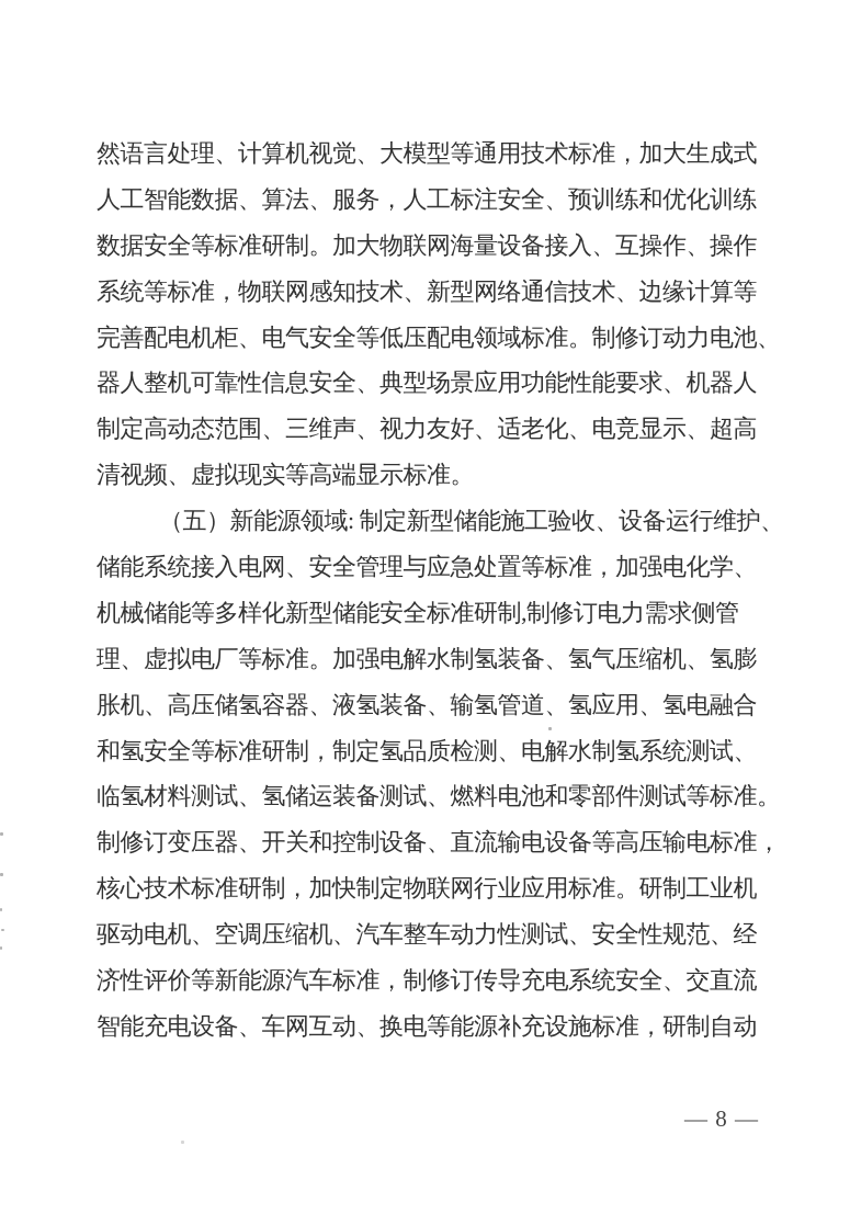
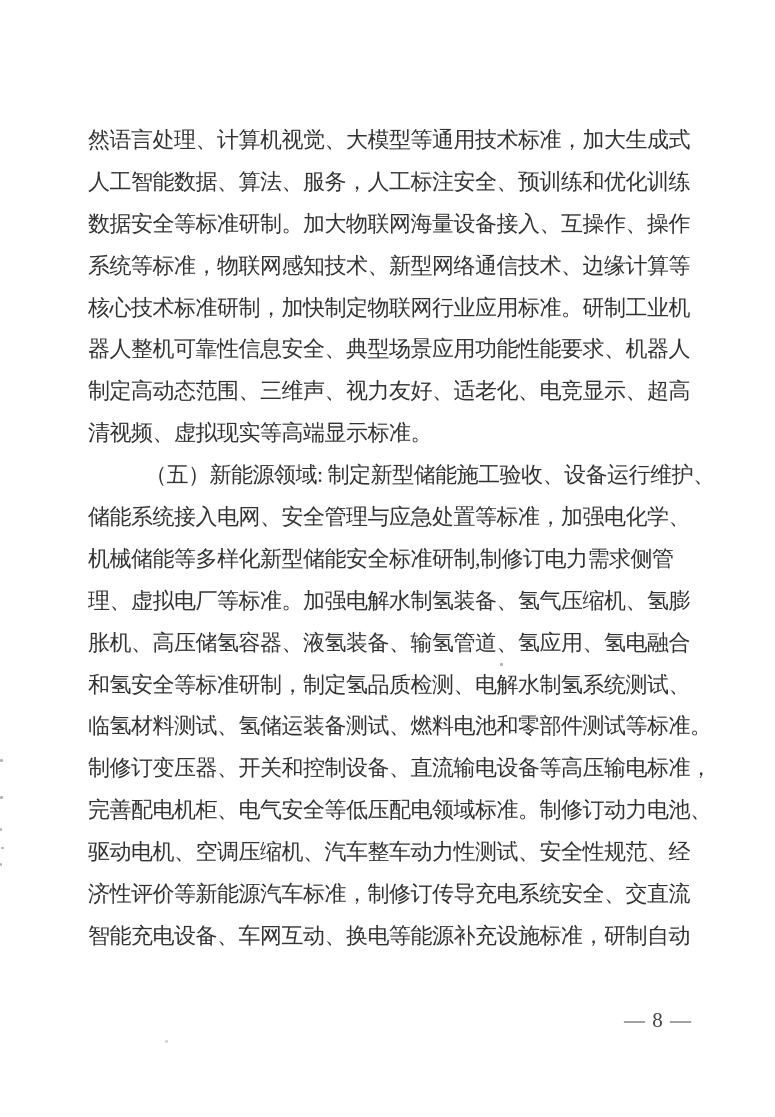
  然语言处理、计算机视觉、大模型等通用技术标准，加大生成式
  人工智能数据、算法、服务，人工标注安全、预训练和优化训练
  数据安全等标准研制。加大物联网海量设备接入、互操作、操作
  系统等标准，物联网感知技术、新型网络通信技术、边缘计算等
- 完善配电机柜、电气安全等低压配电领域标准。制修订动力电池、
+ 核心技术标准研制，加快制定物联网行业应用标准。研制工业机
  器人整机可靠性信息安全、典型场景应用功能性能要求、机器人
  制定高动态范围、三维声、视力友好、适老化、电竞显示、超高
  清视频、虚拟现实等高端显示标准。
  （五）新能源领域: 制定新型储能施工验收、设备运行维护、
  储能系统接入电网、安全管理与应急处置等标准，加强电化学、
  机械储能等多样化新型储能安全标准研制,制修订电力需求侧管
  理、虚拟电厂等标准。加强电解水制氢装备、氢气压缩机、氢膨
  胀机、高压储氢容器、液氢装备、输氢管道、氢应用、氢电融合
  和氢安全等标准研制，制定氢品质检测、电解水制氢系统测试、
  临氢材料测试、氢储运装备测试、燃料电池和零部件测试等标准。
  制修订变压器、开关和控制设备、直流输电设备等高压输电标准，
- 核心技术标准研制，加快制定物联网行业应用标准。研制工业机
+ 完善配电机柜、电气安全等低压配电领域标准。制修订动力电池、
  驱动电机、空调压缩机、汽车整车动力性测试、安全性规范、经
  济性评价等新能源汽车标准，制修订传导充电系统安全、交直流
  智能充电设备、车网互动、换电等能源补充设施标准，研制自动
  — 8 —
